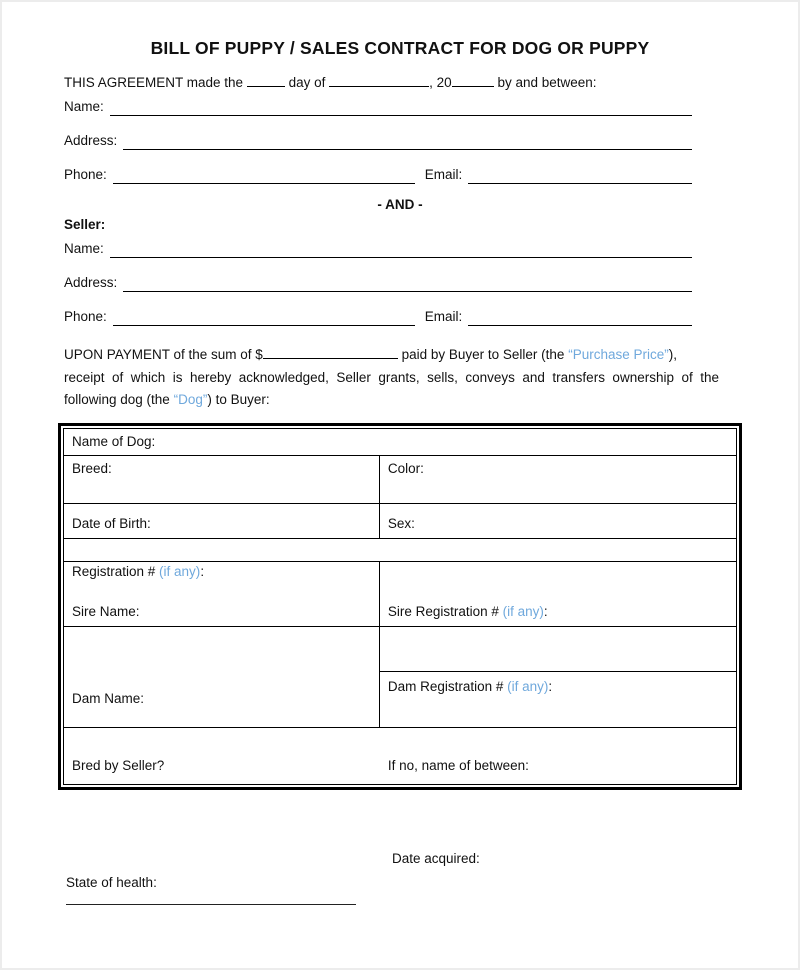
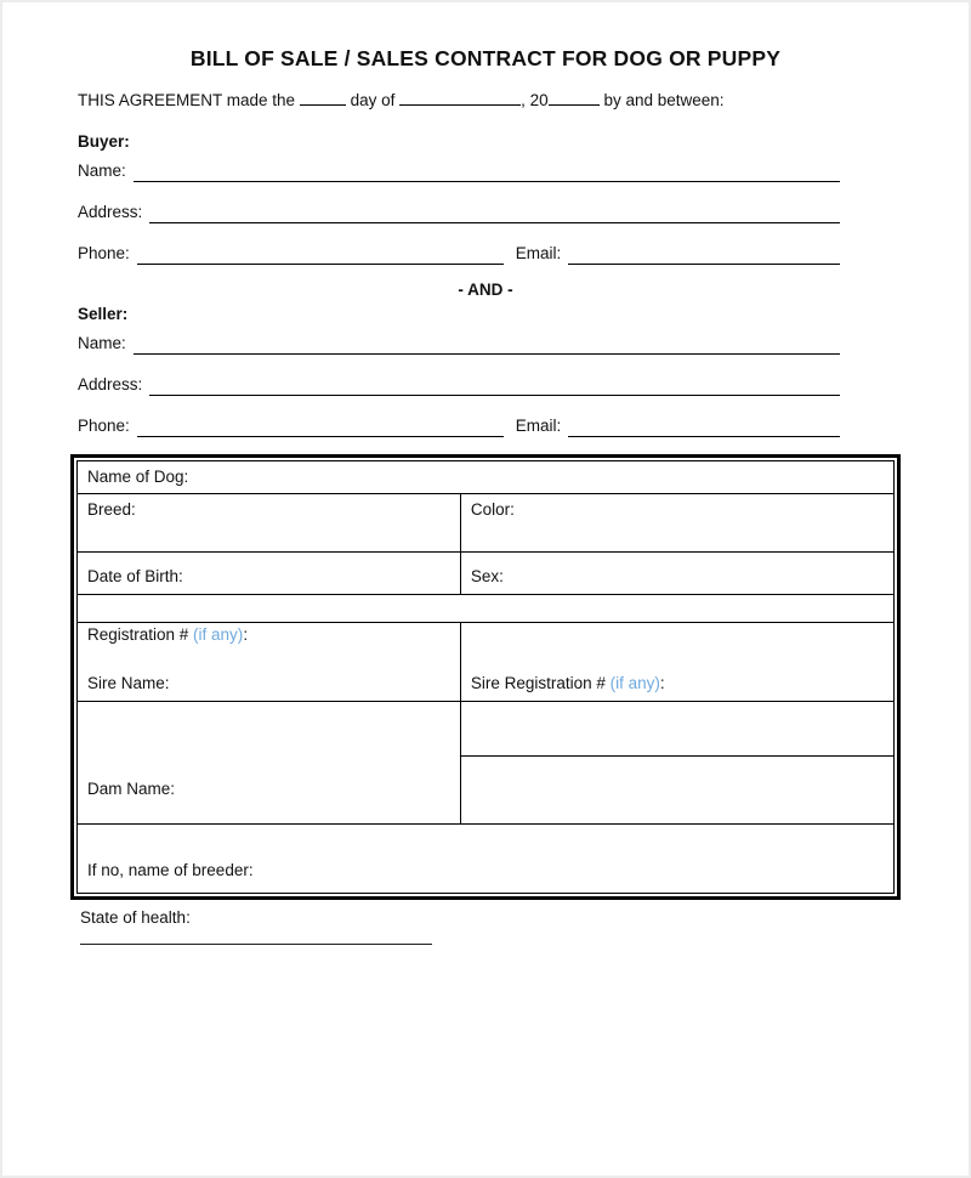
- BILL OF PUPPY / SALES CONTRACT FOR DOG OR PUPPY
+ BILL OF SALE / SALES CONTRACT FOR DOG OR PUPPY
  THIS AGREEMENT made the day of , 20 by and between:
+ Buyer:
  Name:
  Address:
  Phone:
  Email:
  - AND -
  Seller:
  Name:
  Address:
  Phone:
  Email:
- UPON PAYMENT of the sum of $ paid by Buyer to Seller (the “Purchase Price”),
- receipt of which is hereby acknowledged, Seller grants, sells, conveys and transfers ownership of the
- following dog (the “Dog”) to Buyer:
  Name of Dog:
  Breed:
  Color:
  Date of Birth:
  Sex:
  Registration # (if any):
  Sire Name:
  Sire Registration # (if any):
  Dam Name:
- Dam Registration # (if any):
- Bred by Seller?
- If no, name of between:
+ If no, name of breeder:
- Date acquired:
  State of health:
